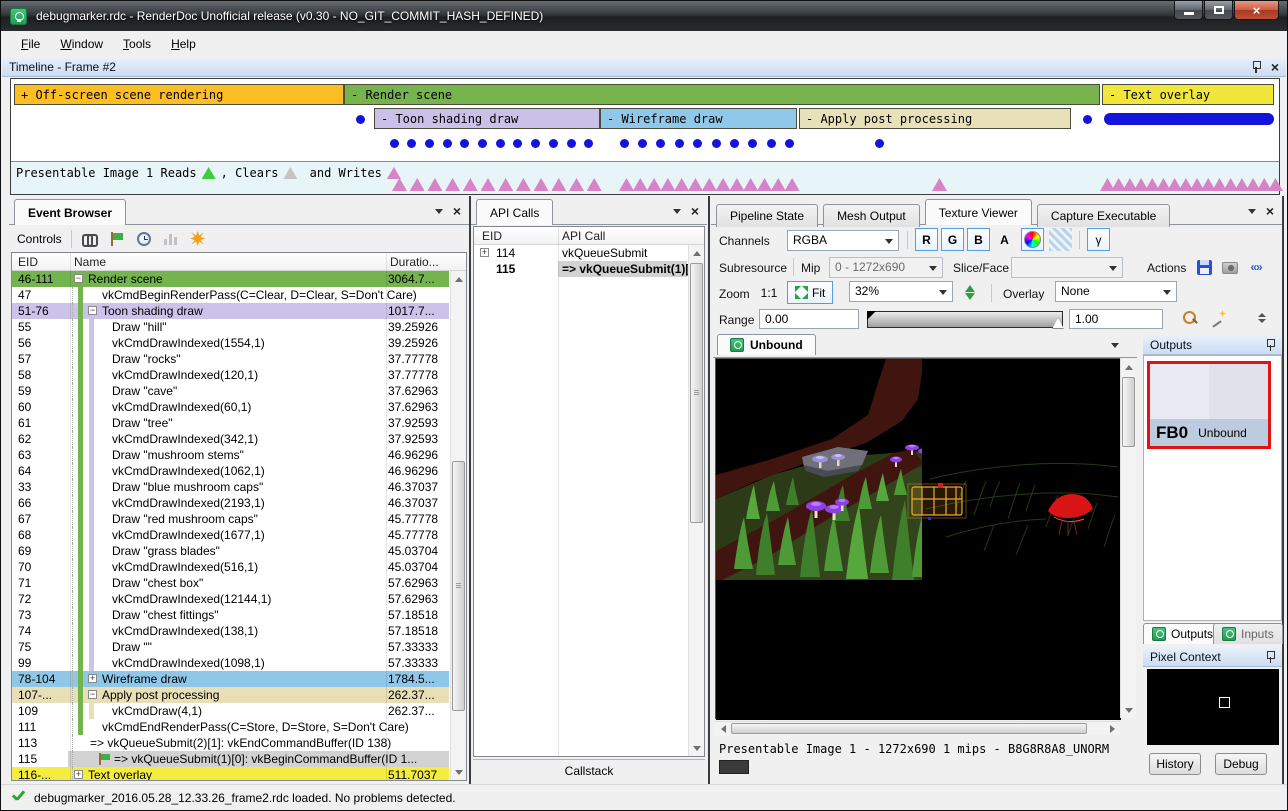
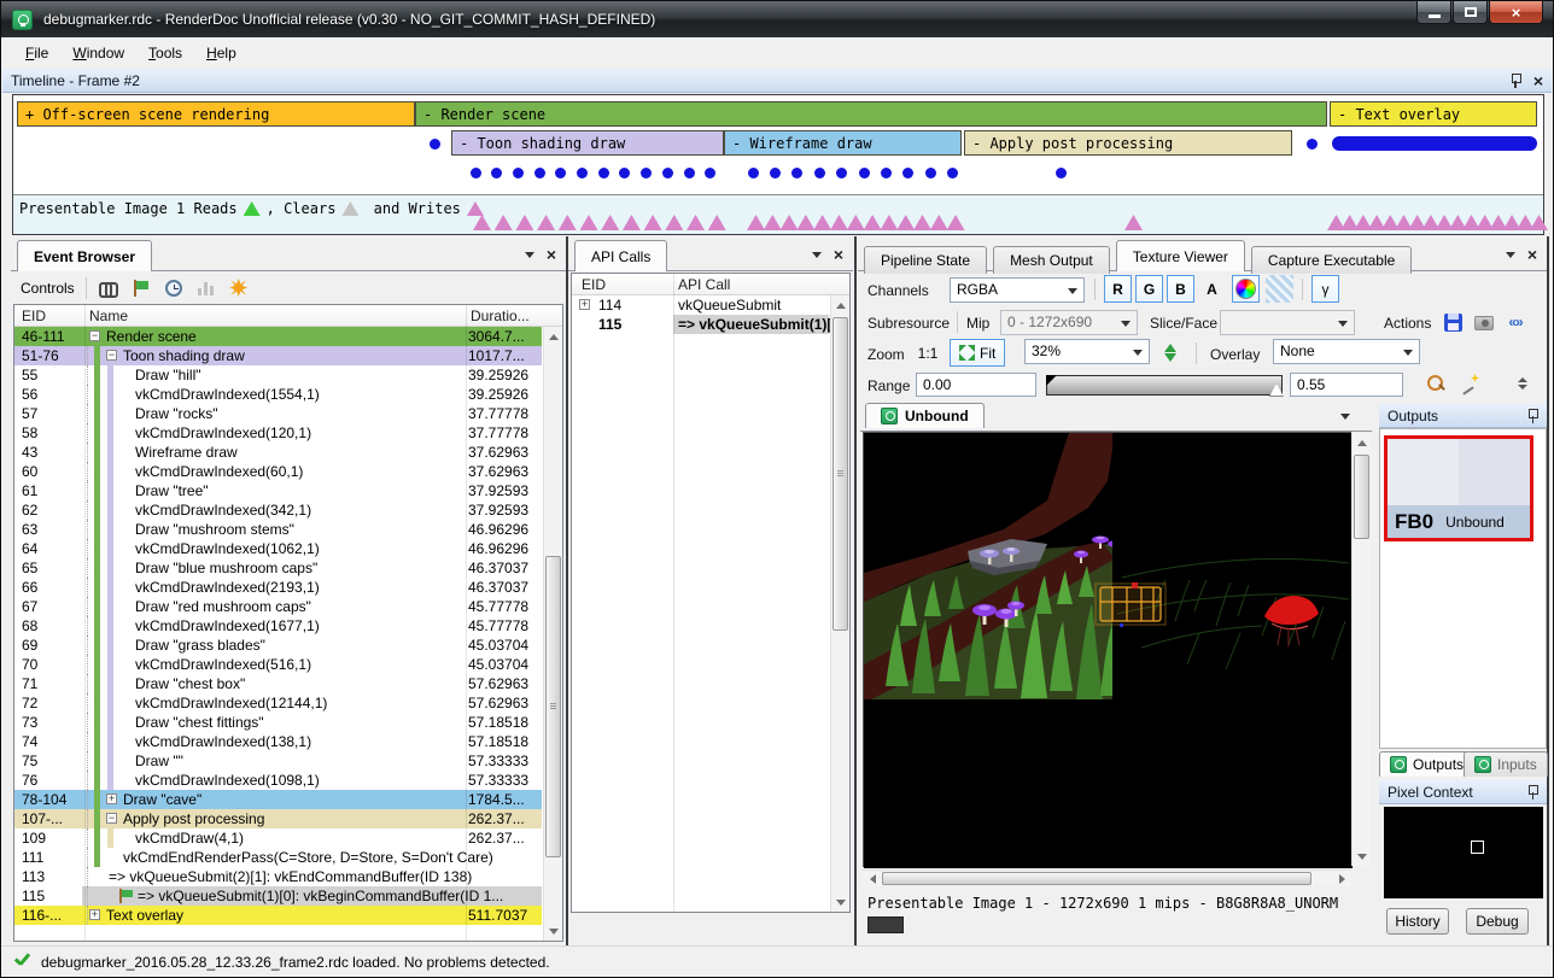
  debugmarker.rdc - RenderDoc Unofficial release (v0.30 - NO_GIT_COMMIT_HASH_DEFINED)
  ×
  File
  Window
  Tools
  Help
  Timeline - Frame #2
  ×
  + Off-screen scene rendering
  - Render scene
  - Text overlay
  - Toon shading draw
  - Wireframe draw
  - Apply post processing
  Presentable Image 1 Reads
  , Clears
  and Writes
  Event Browser
  ×
  Controls
  EID
  Name
  Duratio...
  46-111
  −
  Render scene
  3064.7...
- 47
- vkCmdBeginRenderPass(C=Clear, D=Clear, S=Don't Care)
  51-76
  −
  Toon shading draw
  1017.7...
  55
  Draw "hill"
  39.25926
  56
  vkCmdDrawIndexed(1554,1)
  39.25926
  57
  Draw "rocks"
  37.77778
  58
  vkCmdDrawIndexed(120,1)
  37.77778
- 59
+ 43
- Draw "cave"
+ Wireframe draw
  37.62963
  60
  vkCmdDrawIndexed(60,1)
  37.62963
  61
  Draw "tree"
  37.92593
  62
  vkCmdDrawIndexed(342,1)
  37.92593
  63
  Draw "mushroom stems"
  46.96296
  64
  vkCmdDrawIndexed(1062,1)
  46.96296
- 33
+ 65
  Draw "blue mushroom caps"
  46.37037
  66
  vkCmdDrawIndexed(2193,1)
  46.37037
  67
  Draw "red mushroom caps"
  45.77778
  68
  vkCmdDrawIndexed(1677,1)
  45.77778
  69
  Draw "grass blades"
  45.03704
  70
  vkCmdDrawIndexed(516,1)
  45.03704
  71
  Draw "chest box"
  57.62963
  72
  vkCmdDrawIndexed(12144,1)
  57.62963
  73
  Draw "chest fittings"
  57.18518
  74
  vkCmdDrawIndexed(138,1)
  57.18518
  75
  Draw ""
  57.33333
- 99
+ 76
  vkCmdDrawIndexed(1098,1)
  57.33333
  78-104
  +
- Wireframe draw
+ Draw "cave"
  1784.5...
  107-...
  −
  Apply post processing
  262.37...
  109
  vkCmdDraw(4,1)
  262.37...
  111
  vkCmdEndRenderPass(C=Store, D=Store, S=Don't Care)
  113
  => vkQueueSubmit(2)[1]: vkEndCommandBuffer(ID 138)
  115
  => vkQueueSubmit(1)[0]: vkBeginCommandBuffer(ID 1...
  116-...
  +
  Text overlay
  511.7037
  API Calls
  ×
  EID
  API Call
  +
  114
  vkQueueSubmit
  115
  => vkQueueSubmit(1)
- Callstack
  Pipeline State Mesh Output Texture Viewer Capture Executable
  ×
  Channels
  RGBA
  R
  G
  B
  A
  γ
  Subresource
  Mip
  0 - 1272x690
  Slice/Face
  Actions
  «»
  Zoom
  1:1
  Fit
  32%
  Overlay
  None
  Range
  0.00
- 1.00
+ 0.55
  Unbound
  Presentable Image 1 - 1272x690 1 mips - B8G8R8A8_UNORM
  Outputs
  FB0
  Unbound
  Outputs
  Inputs
  Pixel Context
  History
  Debug
  debugmarker_2016.05.28_12.33.26_frame2.rdc loaded. No problems detected.
